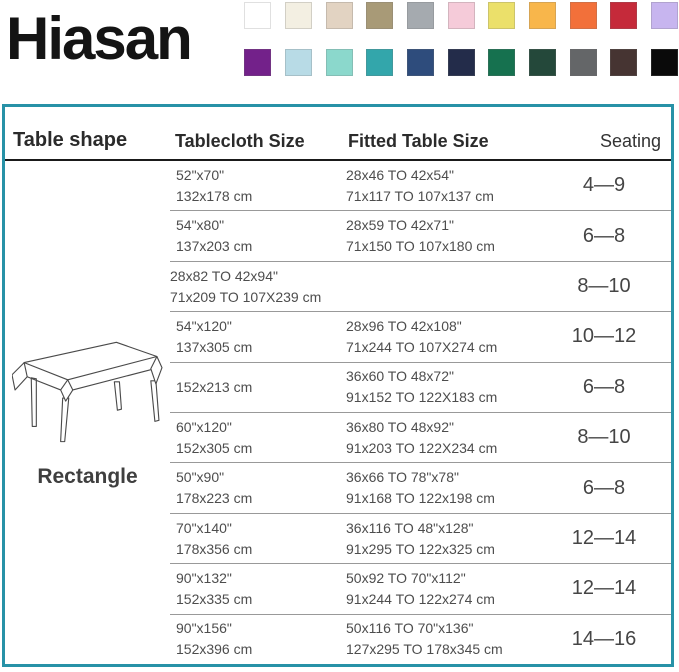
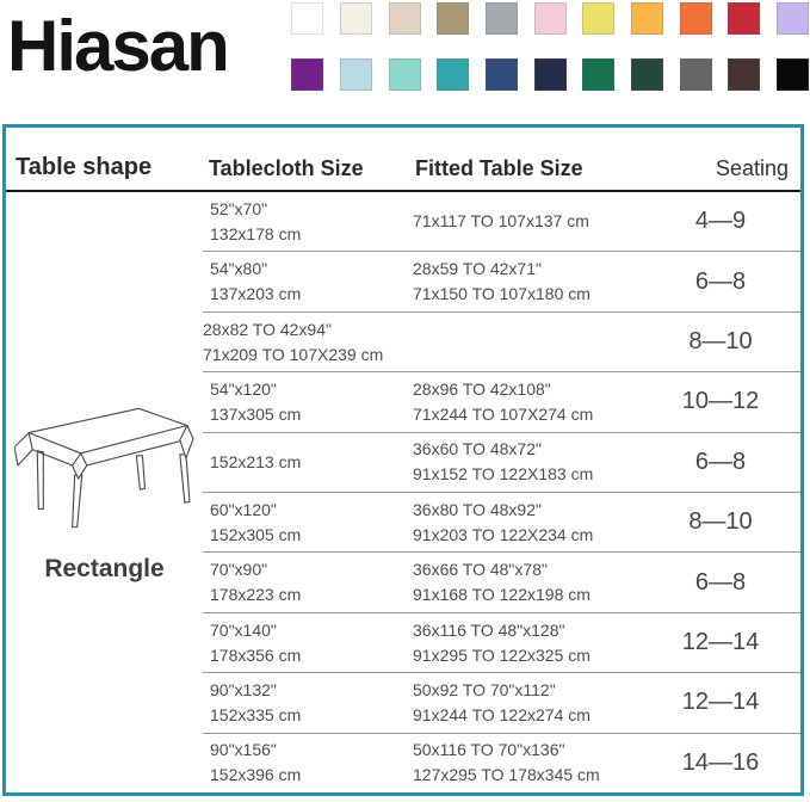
  Hiasan
  Table shape
  Tablecloth Size
  Fitted Table Size
  Seating
  Rectangle
  52"x70"
  132x178 cm
- 28x46 TO 42x54"
  71x117 TO 107x137 cm
  4—9
  54"x80"
  137x203 cm
  28x59 TO 42x71"
  71x150 TO 107x180 cm
  6—8
  28x82 TO 42x94"
  71x209 TO 107X239 cm
  8—10
  54"x120"
  137x305 cm
  28x96 TO 42x108"
  71x244 TO 107X274 cm
  10—12
  152x213 cm
  36x60 TO 48x72"
  91x152 TO 122X183 cm
  6—8
  60"x120"
  152x305 cm
  36x80 TO 48x92"
  91x203 TO 122X234 cm
  8—10
- 50"x90"
+ 70"x90"
  178x223 cm
- 36x66 TO 78"x78"
+ 36x66 TO 48"x78"
  91x168 TO 122x198 cm
  6—8
  70"x140"
  178x356 cm
  36x116 TO 48"x128"
  91x295 TO 122x325 cm
  12—14
  90"x132"
  152x335 cm
  50x92 TO 70"x112"
  91x244 TO 122x274 cm
  12—14
  90"x156"
  152x396 cm
  50x116 TO 70"x136"
  127x295 TO 178x345 cm
  14—16
